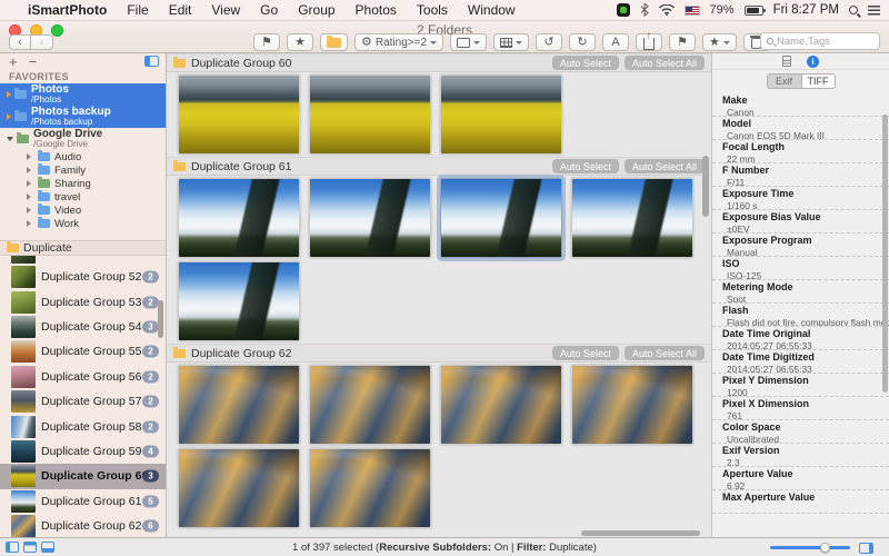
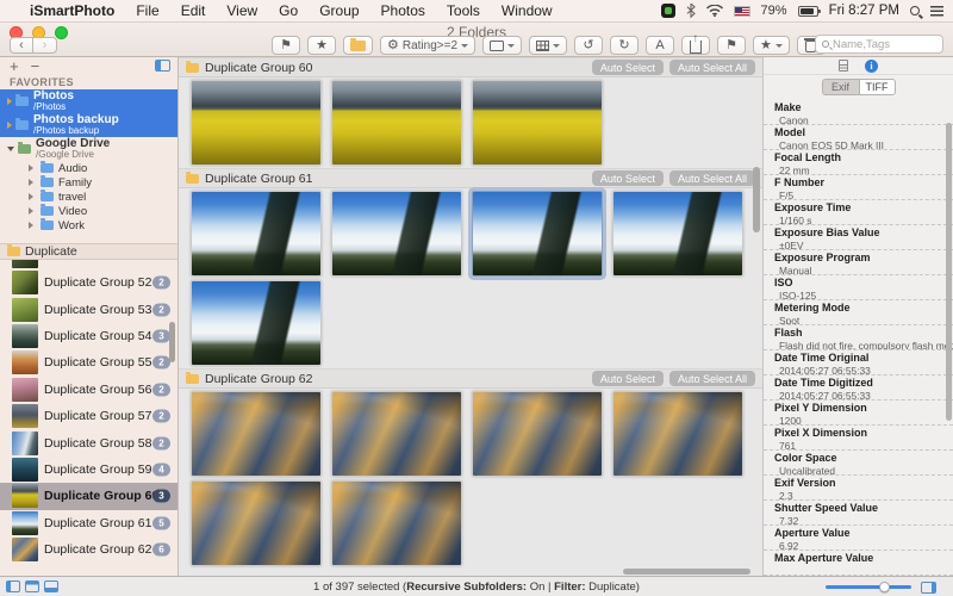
  iSmartPhoto
  File
  Edit
  View
  Go
  Group
  Photos
  Tools
  Window
  79%
  Fri 8:27 PM
  2 Folders
  ‹
  ›
  ⚑
  ★
  ⚙
  Rating>=2
  ↺
  ↻
  A
  ⚑
  ★
  Name,Tags
  +
  −
  FAVORITES
  Photos
  /Photos
  Photos backup
  /Photos backup
  Google Drive
  /Google Drive
  Audio
  Family
- Sharing
  travel
  Video
  Work
  Duplicate
  Duplicate Group 52
  2
  Duplicate Group 53
  2
  Duplicate Group 54
  3
  Duplicate Group 55
  2
  Duplicate Group 56
  2
  Duplicate Group 57
  2
  Duplicate Group 58
  2
  Duplicate Group 59
  4
  Duplicate Group 6
  3
  Duplicate Group 61
  5
  Duplicate Group 62
  6
  Duplicate Group 60
  Auto Select
  Auto Select All
  Duplicate Group 61
  Auto Select
  Auto Select All
  Duplicate Group 62
  Auto Select
  Auto Select All
  i
  Exif
  TIFF
  Make
  Canon
  Model
  Canon EOS 5D Mark III
  Focal Length
  22 mm
  F Number
- F/11
+ F/5
  Exposure Time
  1/160 s
  Exposure Bias Value
  ±0EV
  Exposure Program
  Manual
  ISO
  ISO-125
  Metering Mode
  Spot
  Flash
  Flash did not fire, compulsory flash m
  Date Time Original
  2014:05:27 06:55:33
  Date Time Digitized
  2014:05:27 06:55:33
  Pixel Y Dimension
  1200
  Pixel X Dimension
  761
  Color Space
  Uncalibrated
  Exif Version
  2.3
+ Shutter Speed Value
+ 7.32
  Aperture Value
  6.92
  Max Aperture Value
  1 of 397 selected (Recursive Subfolders: On | Filter: Duplicate)
